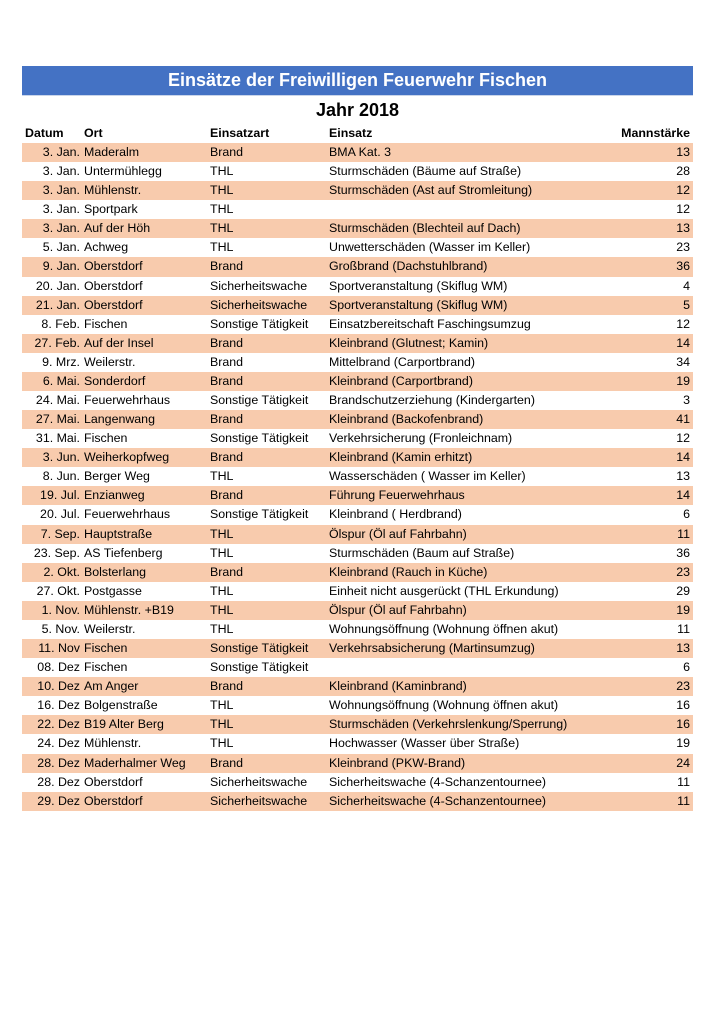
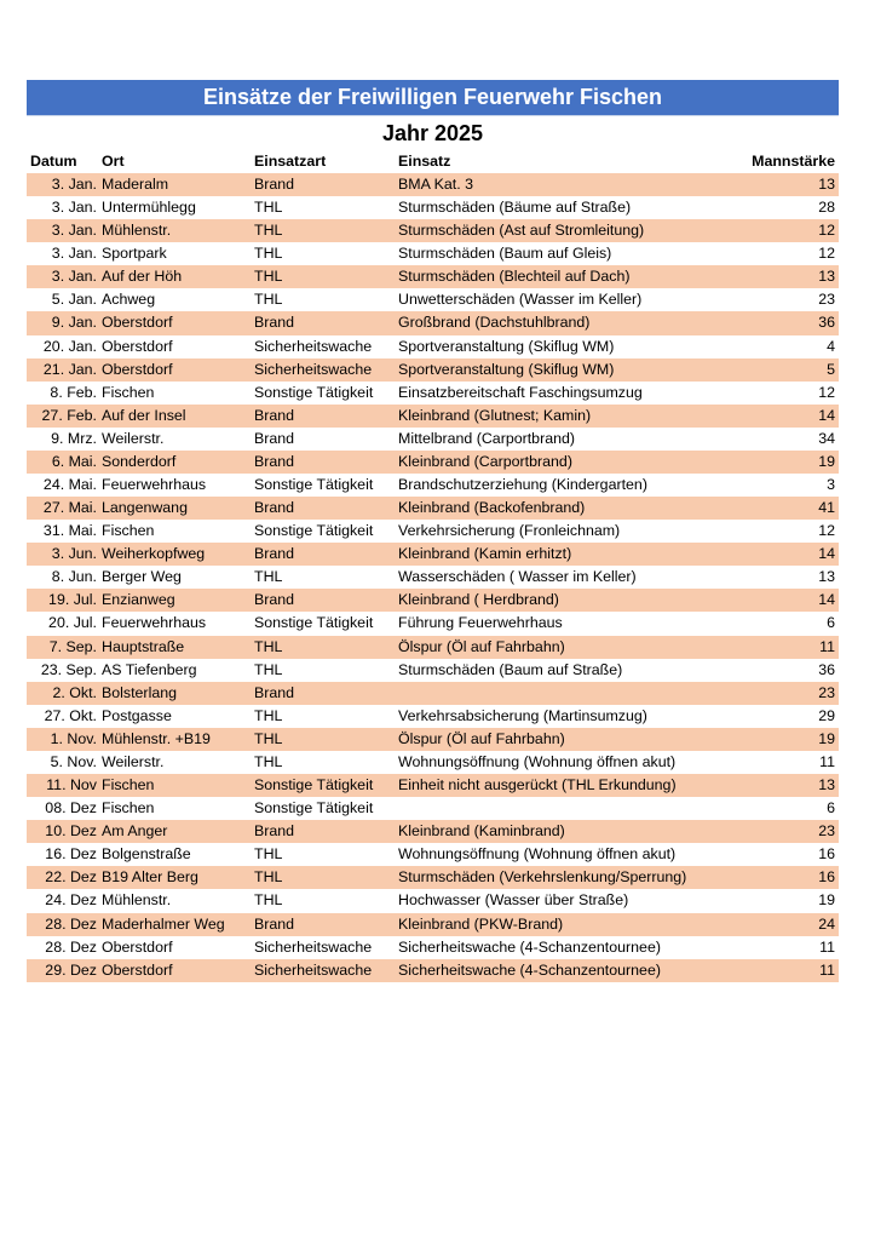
  Einsätze der Freiwilligen Feuerwehr Fischen
- Jahr 2018
+ Jahr 2025
  Datum
  Ort
  Einsatzart
  Einsatz
  Mannstärke
  3. Jan.
  Maderalm
  Brand
  BMA Kat. 3
  13
  3. Jan.
  Untermühlegg
  THL
  Sturmschäden (Bäume auf Straße)
  28
  3. Jan.
  Mühlenstr.
  THL
  Sturmschäden (Ast auf Stromleitung)
  12
  3. Jan.
  Sportpark
  THL
+ Sturmschäden (Baum auf Gleis)
  12
  3. Jan.
  Auf der Höh
  THL
  Sturmschäden (Blechteil auf Dach)
  13
  5. Jan.
  Achweg
  THL
  Unwetterschäden (Wasser im Keller)
  23
  9. Jan.
  Oberstdorf
  Brand
  Großbrand (Dachstuhlbrand)
  36
  20. Jan.
  Oberstdorf
  Sicherheitswache
  Sportveranstaltung (Skiflug WM)
  4
  21. Jan.
  Oberstdorf
  Sicherheitswache
  Sportveranstaltung (Skiflug WM)
  5
  8. Feb.
  Fischen
  Sonstige Tätigkeit
  Einsatzbereitschaft Faschingsumzug
  12
  27. Feb.
  Auf der Insel
  Brand
  Kleinbrand (Glutnest; Kamin)
  14
  9. Mrz.
  Weilerstr.
  Brand
  Mittelbrand (Carportbrand)
  34
  6. Mai.
  Sonderdorf
  Brand
  Kleinbrand (Carportbrand)
  19
  24. Mai.
  Feuerwehrhaus
  Sonstige Tätigkeit
  Brandschutzerziehung (Kindergarten)
  3
  27. Mai.
  Langenwang
  Brand
  Kleinbrand (Backofenbrand)
  41
  31. Mai.
  Fischen
  Sonstige Tätigkeit
  Verkehrsicherung (Fronleichnam)
  12
  3. Jun.
  Weiherkopfweg
  Brand
  Kleinbrand (Kamin erhitzt)
  14
  8. Jun.
  Berger Weg
  THL
  Wasserschäden ( Wasser im Keller)
  13
  19. Jul.
  Enzianweg
  Brand
- Führung Feuerwehrhaus
+ Kleinbrand ( Herdbrand)
  14
  20. Jul.
  Feuerwehrhaus
  Sonstige Tätigkeit
- Kleinbrand ( Herdbrand)
+ Führung Feuerwehrhaus
  6
  7. Sep.
  Hauptstraße
  THL
  Ölspur (Öl auf Fahrbahn)
  11
  23. Sep.
  AS Tiefenberg
  THL
  Sturmschäden (Baum auf Straße)
  36
  2. Okt.
  Bolsterlang
  Brand
- Kleinbrand (Rauch in Küche)
  23
  27. Okt.
  Postgasse
  THL
- Einheit nicht ausgerückt (THL Erkundung)
+ Verkehrsabsicherung (Martinsumzug)
  29
  1. Nov.
  Mühlenstr. +B19
  THL
  Ölspur (Öl auf Fahrbahn)
  19
  5. Nov.
  Weilerstr.
  THL
  Wohnungsöffnung (Wohnung öffnen akut)
  11
  11. Nov
  Fischen
  Sonstige Tätigkeit
- Verkehrsabsicherung (Martinsumzug)
+ Einheit nicht ausgerückt (THL Erkundung)
  13
  08. Dez
  Fischen
  Sonstige Tätigkeit
  6
  10. Dez
  Am Anger
  Brand
  Kleinbrand (Kaminbrand)
  23
  16. Dez
  Bolgenstraße
  THL
  Wohnungsöffnung (Wohnung öffnen akut)
  16
  22. Dez
  B19 Alter Berg
  THL
  Sturmschäden (Verkehrslenkung/Sperrung)
  16
  24. Dez
  Mühlenstr.
  THL
  Hochwasser (Wasser über Straße)
  19
  28. Dez
  Maderhalmer Weg
  Brand
  Kleinbrand (PKW-Brand)
  24
  28. Dez
  Oberstdorf
  Sicherheitswache
  Sicherheitswache (4-Schanzentournee)
  11
  29. Dez
  Oberstdorf
  Sicherheitswache
  Sicherheitswache (4-Schanzentournee)
  11
